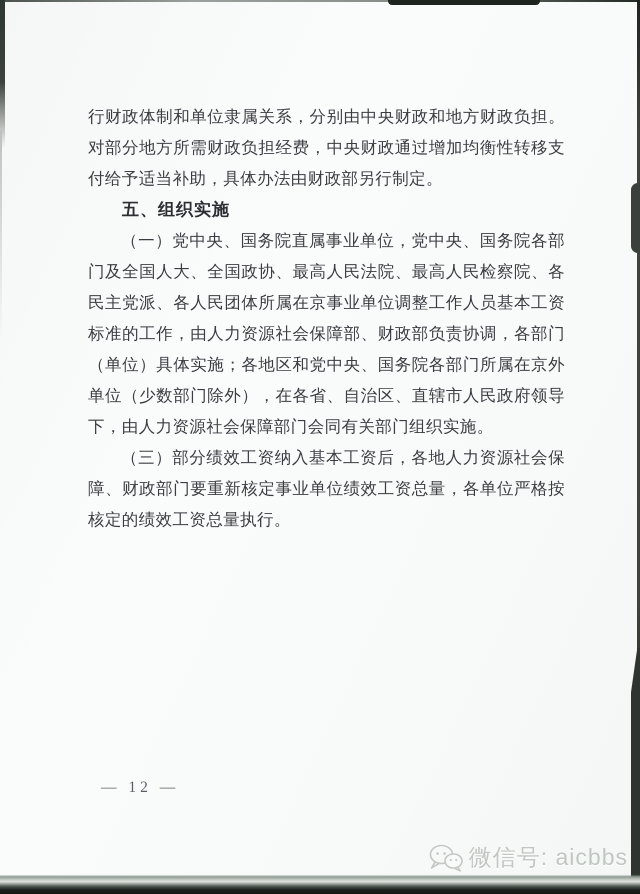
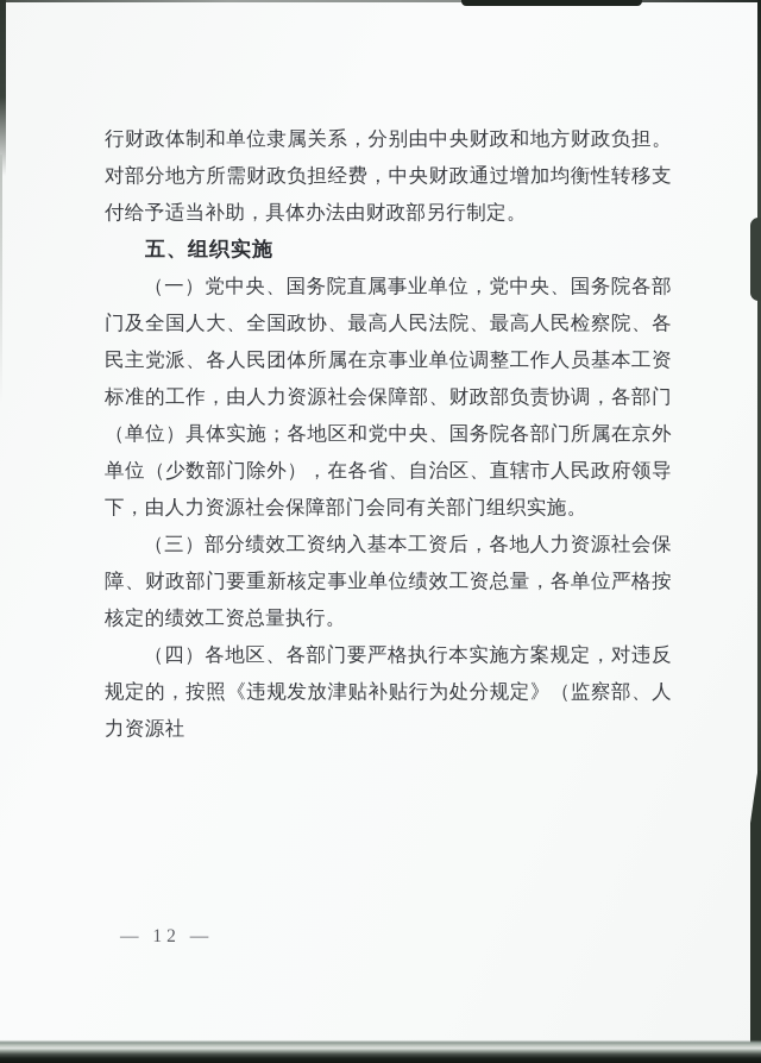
  行财政体制和单位隶属关系，分别由中央财政和地方财政负担。对部分地方所需财政负担经费，中央财政通过增加均衡性转移支付给予适当补助，具体办法由财政部另行制定。
  五、组织实施
  （一）党中央、国务院直属事业单位，党中央、国务院各部门及全国人大、全国政协、最高人民法院、最高人民检察院、各民主党派、各人民团体所属在京事业单位调整工作人员基本工资标准的工作，由人力资源社会保障部、财政部负责协调，各部门（单位）具体实施；各地区和党中央、国务院各部门所属在京外单位（少数部门除外），在各省、自治区、直辖市人民政府领导下，由人力资源社会保障部门会同有关部门组织实施。
  （三）部分绩效工资纳入基本工资后，各地人力资源社会保障、财政部门要重新核定事业单位绩效工资总量，各单位严格按核定的绩效工资总量执行。
+ （四）各地区、各部门要严格执行本实施方案规定，对违反规定的，按照《违规发放津贴补贴行为处分规定》（监察部、人力资源社
  — 12 —
- 微信号: aicbbs
